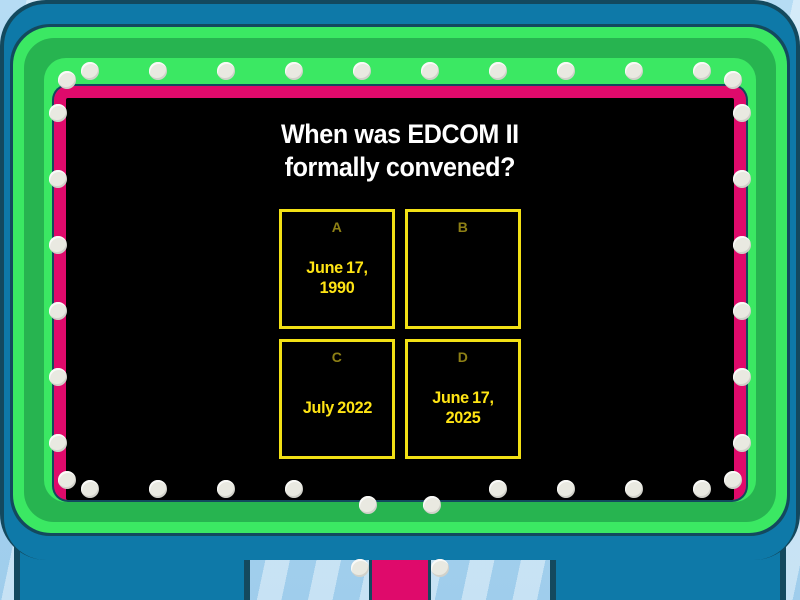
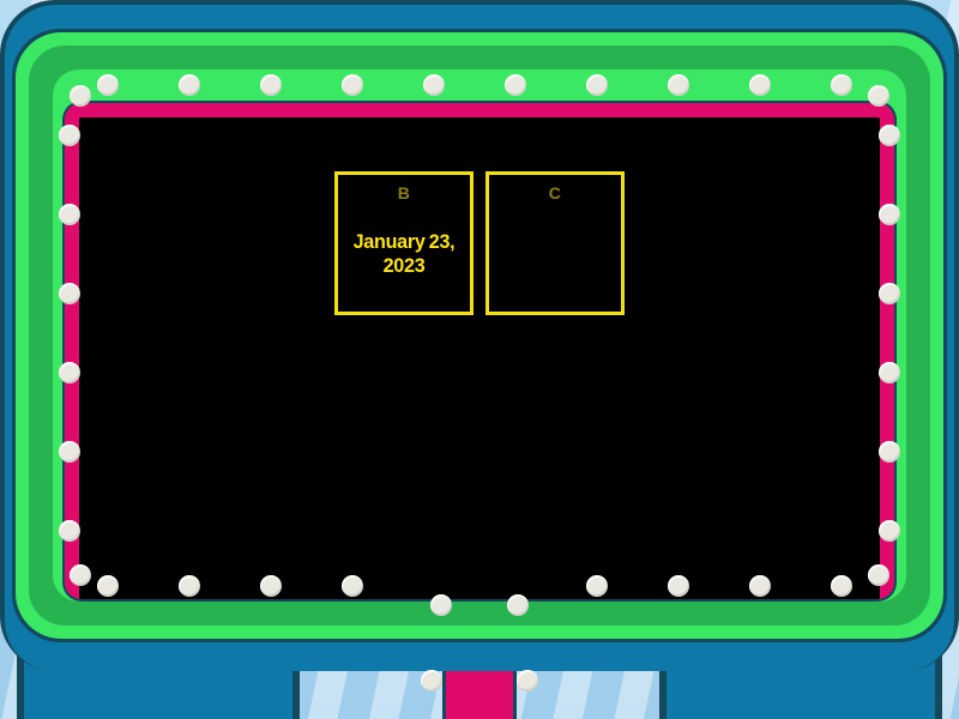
- When was EDCOM II
- formally convened?
- A
- June 17, 1990
  B
+ January 23, 2023
  C
- July 2022
- D
- June 17, 2025
